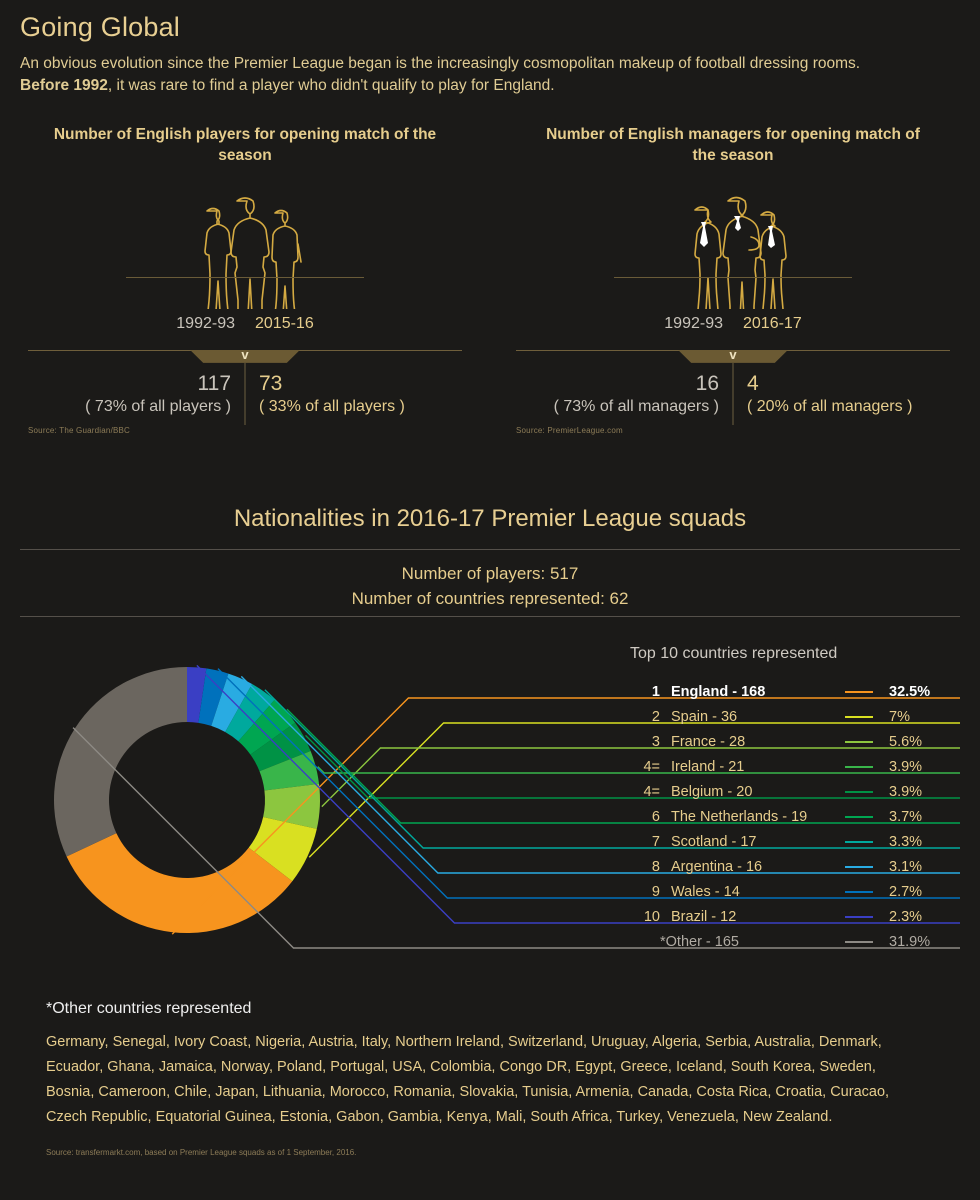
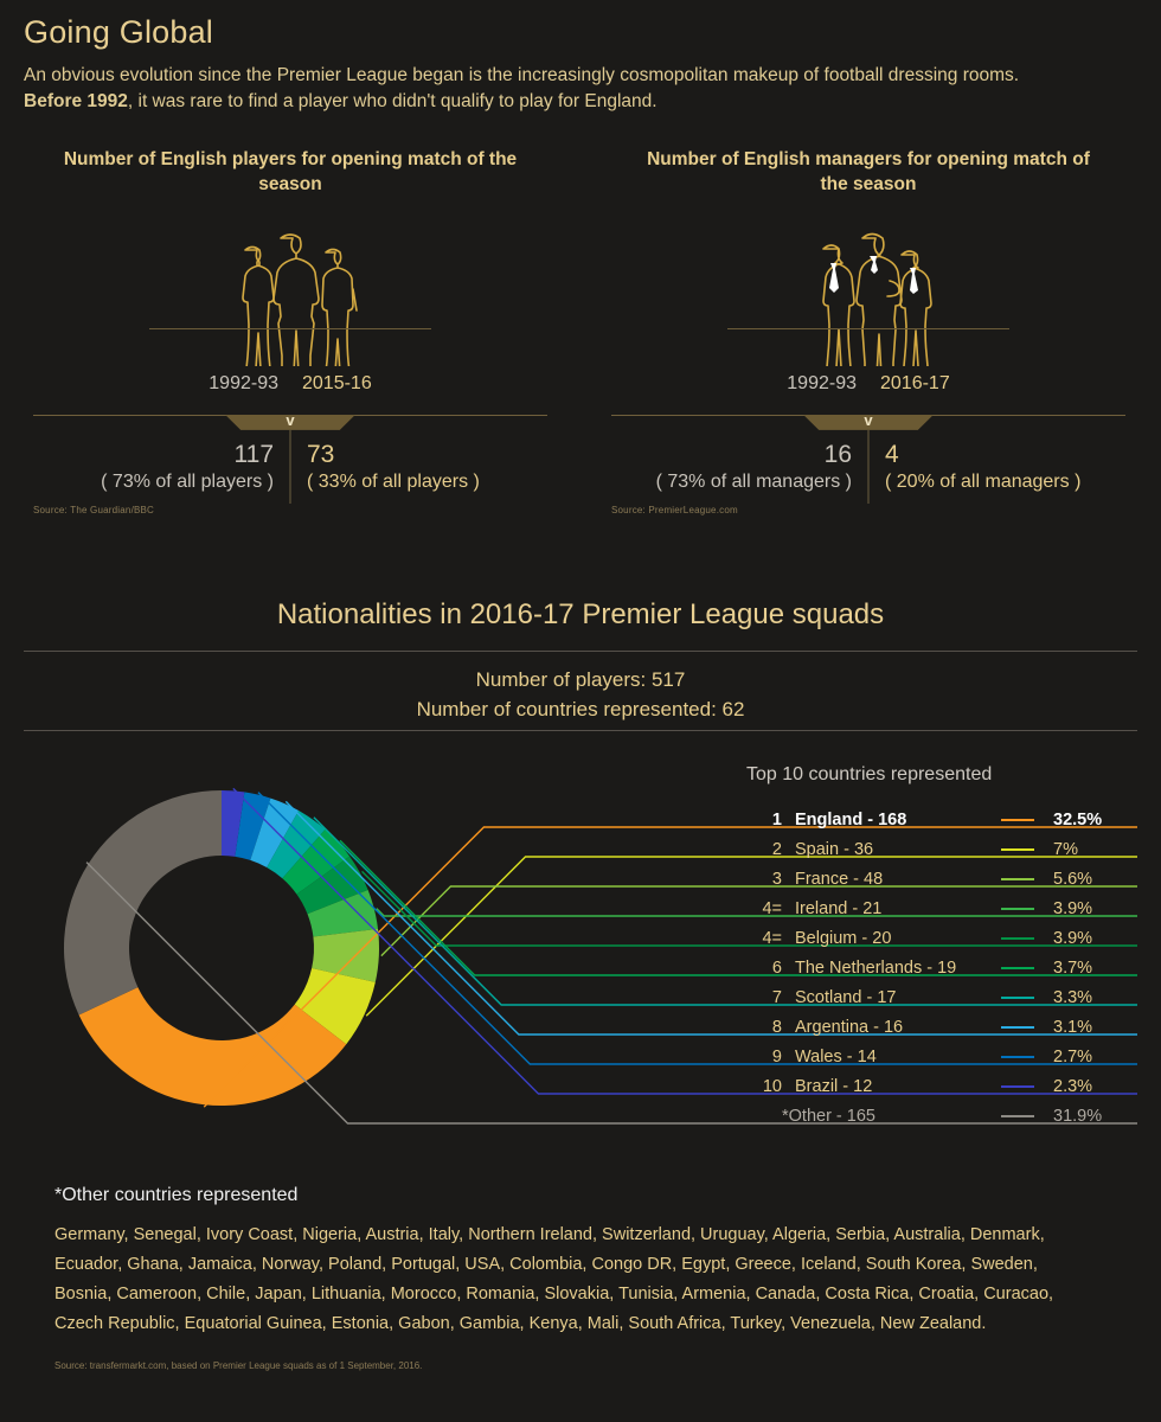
  Going Global
  An obvious evolution since the Premier League began is the increasingly cosmopolitan makeup of football dressing rooms. Before 1992, it was rare to find a player who didn't qualify to play for England.
  Number of English players for opening match of the season
  1992-93
  2015-16
  v
  117
  ( 73% of all players )
  73
  ( 33% of all players )
  Source: The Guardian/BBC
  Number of English managers for opening match of the season
  1992-93
  2016-17
  v
  16
  ( 73% of all managers )
  4
  ( 20% of all managers )
  Source: PremierLeague.com
  Nationalities in 2016-17 Premier League squads
  Number of players: 517
  Number of countries represented: 62
  Top 10 countries represented
  1
  England - 168
  32.5%
  2
  Spain - 36
  7%
  3
- France - 28
+ France - 48
  5.6%
  4=
  Ireland - 21
  3.9%
  4=
  Belgium - 20
  3.9%
  6
  The Netherlands - 19
  3.7%
  7
  Scotland - 17
  3.3%
  8
  Argentina - 16
  3.1%
  9
  Wales - 14
  2.7%
  10
  Brazil - 12
  2.3%
  *Other - 165
  31.9%
  *Other countries represented
  Germany, Senegal, Ivory Coast, Nigeria, Austria, Italy, Northern Ireland, Switzerland, Uruguay, Algeria, Serbia, Australia, Denmark,
  Ecuador, Ghana, Jamaica, Norway, Poland, Portugal, USA, Colombia, Congo DR, Egypt, Greece, Iceland, South Korea, Sweden,
  Bosnia, Cameroon, Chile, Japan, Lithuania, Morocco, Romania, Slovakia, Tunisia, Armenia, Canada, Costa Rica, Croatia, Curacao,
  Czech Republic, Equatorial Guinea, Estonia, Gabon, Gambia, Kenya, Mali, South Africa, Turkey, Venezuela, New Zealand.
  Source: transfermarkt.com, based on Premier League squads as of 1 September, 2016.
